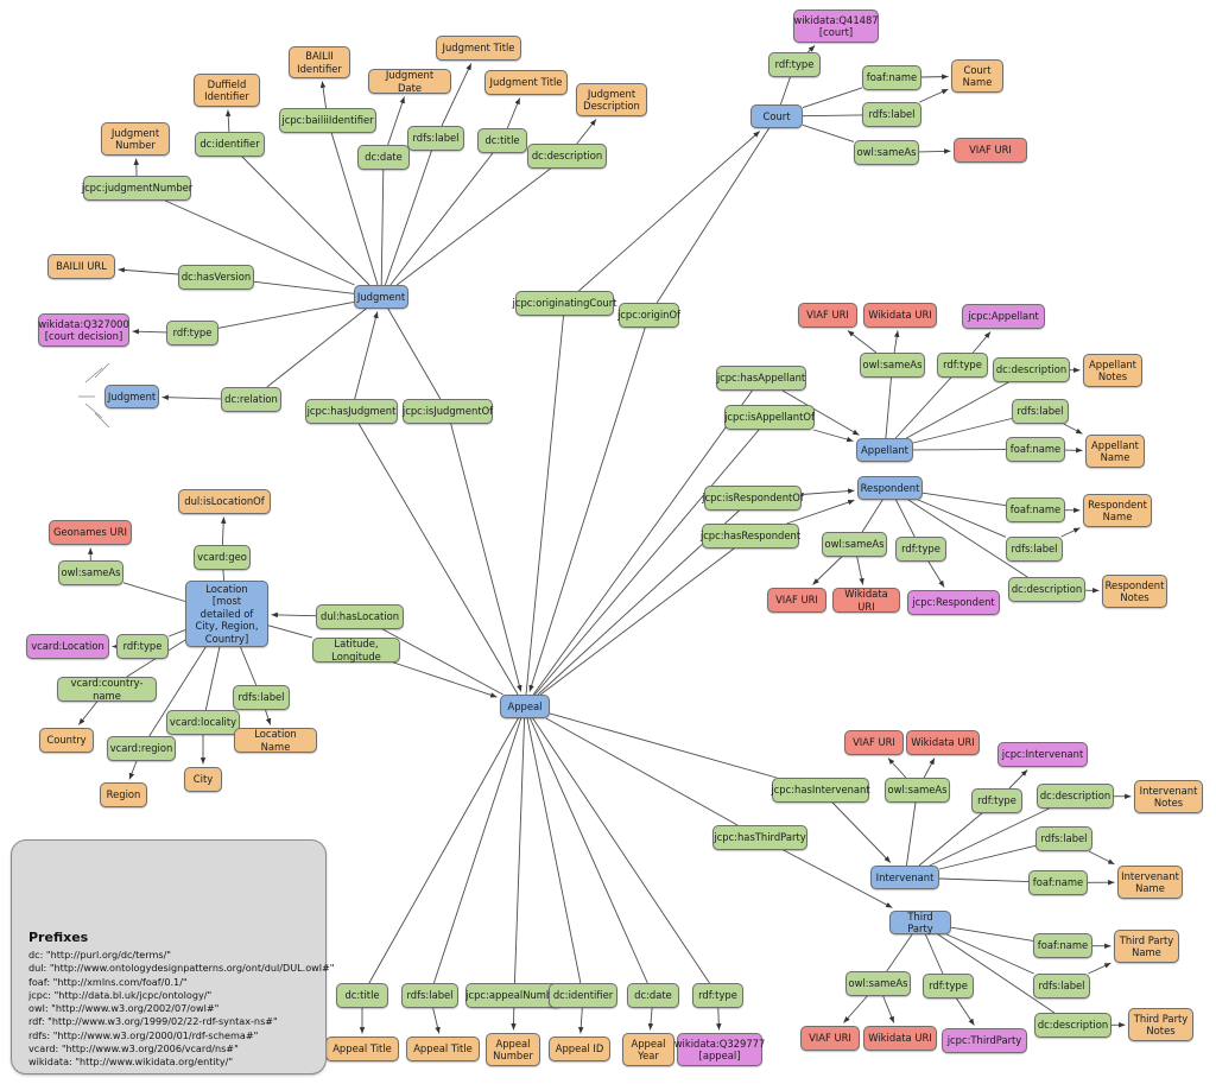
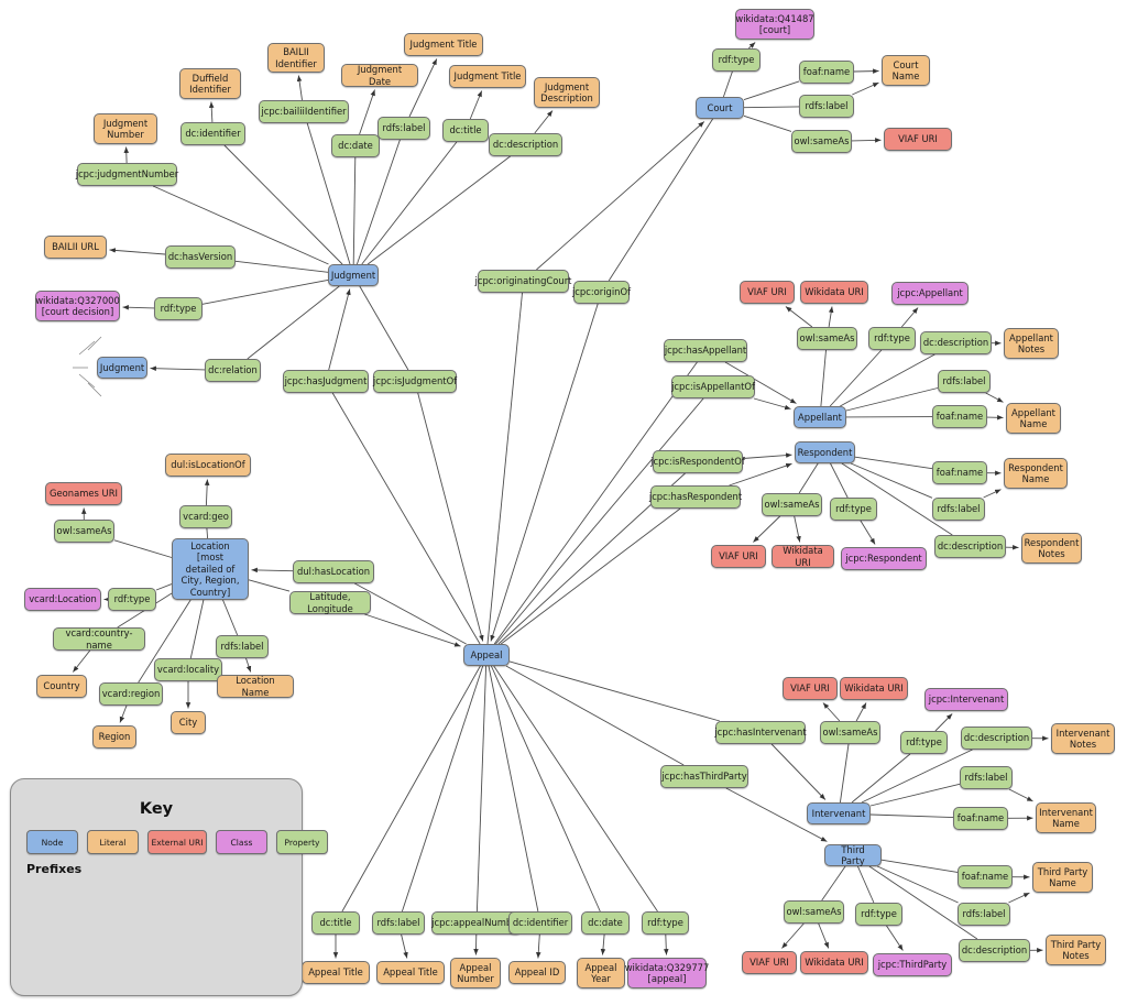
  Judgment Title
  BAILII
  Identifier
  Duffield
  Identifier
  Judgment Date
  Judgment Title
  Judgment
  Description
  jcpc:bailiiIdentifier
  rdfs:label
  dc:title
  dc:description
  dc:date
  Judgment
  Number
  dc:identifier
  jcpc:judgmentNumber
  BAILII URL
  dc:hasVersion
  Judgment
  wikidata:Q327000
  [court decision]
  rdf:type
  Judgment
  dc:relation
  jcpc:hasJudgment
  jcpc:isJudgmentOf
  jcpc:originatingCourt
  jcpc:originOf
  wikidata:Q41487
  [court]
  rdf:type
  Court
  foaf:name
  Court
  Name
  rdfs:label
  owl:sameAs
  VIAF URI
  VIAF URI
  Wikidata URI
  jcpc:Appellant
  owl:sameAs
  rdf:type
  dc:description
  Appellant
  Notes
  jcpc:hasAppellant
  jcpc:isAppellantOf
  rdfs:label
  Appellant
  foaf:name
  Appellant
  Name
  jcpc:isRespondentOf
  Respondent
  foaf:name
  Respondent
  Name
  jcpc:hasRespondent
  rdfs:label
  owl:sameAs
  rdf:type
  dc:description
  Respondent
  Notes
  VIAF URI
  Wikidata URI
  jcpc:Respondent
  dul:isLocationOf
  Geonames URI
  vcard:geo
  owl:sameAs
  Location [most
  detailed of
  City, Region,
  Country]
  dul:hasLocation
  Latitude, Longitude
  vcard:Location
  rdf:type
  vcard:country-name
  rdfs:label
  vcard:locality
  Country
  Location Name
  vcard:region
  City
  Region
  Appeal
  VIAF URI
  Wikidata URI
  jcpc:Intervenant
  jcpc:hasIntervenant
  owl:sameAs
  rdf:type
  dc:description
  Intervenant
  Notes
  jcpc:hasThirdParty
  rdfs:label
  Intervenant
  foaf:name
  Intervenant
  Name
  Third Party
  foaf:name
  Third Party
  Name
  owl:sameAs
  rdf:type
  rdfs:label
  dc:description
  Third Party
  Notes
  VIAF URI
  Wikidata URI
  jcpc:ThirdParty
  dc:title
  rdfs:label
  jcpc:appealNum
  dc:identifier
  dc:date
  rdf:type
  Appeal Title
  Appeal Title
  Appeal
  Number
  Appeal ID
  Appeal
  Year
  wikidata:Q329777
  [appeal]
+ Key
+ Node
+ Literal
+ External URI
+ Class
+ Property
  Prefixes
- dc: "http://purl.org/dc/terms/"
- dul: "http://www.ontologydesignpatterns.org/ont/dul/DUL.owl#"
- foaf: "http://xmlns.com/foaf/0.1/"
- jcpc: "http://data.bl.uk/jcpc/ontology/"
- owl: "http://www.w3.org/2002/07/owl#"
- rdf: "http://www.w3.org/1999/02/22-rdf-syntax-ns#"
- rdfs: "http://www.w3.org/2000/01/rdf-schema#"
- vcard: "http://www.w3.org/2006/vcard/ns#"
- wikidata: "http://www.wikidata.org/entity/"
